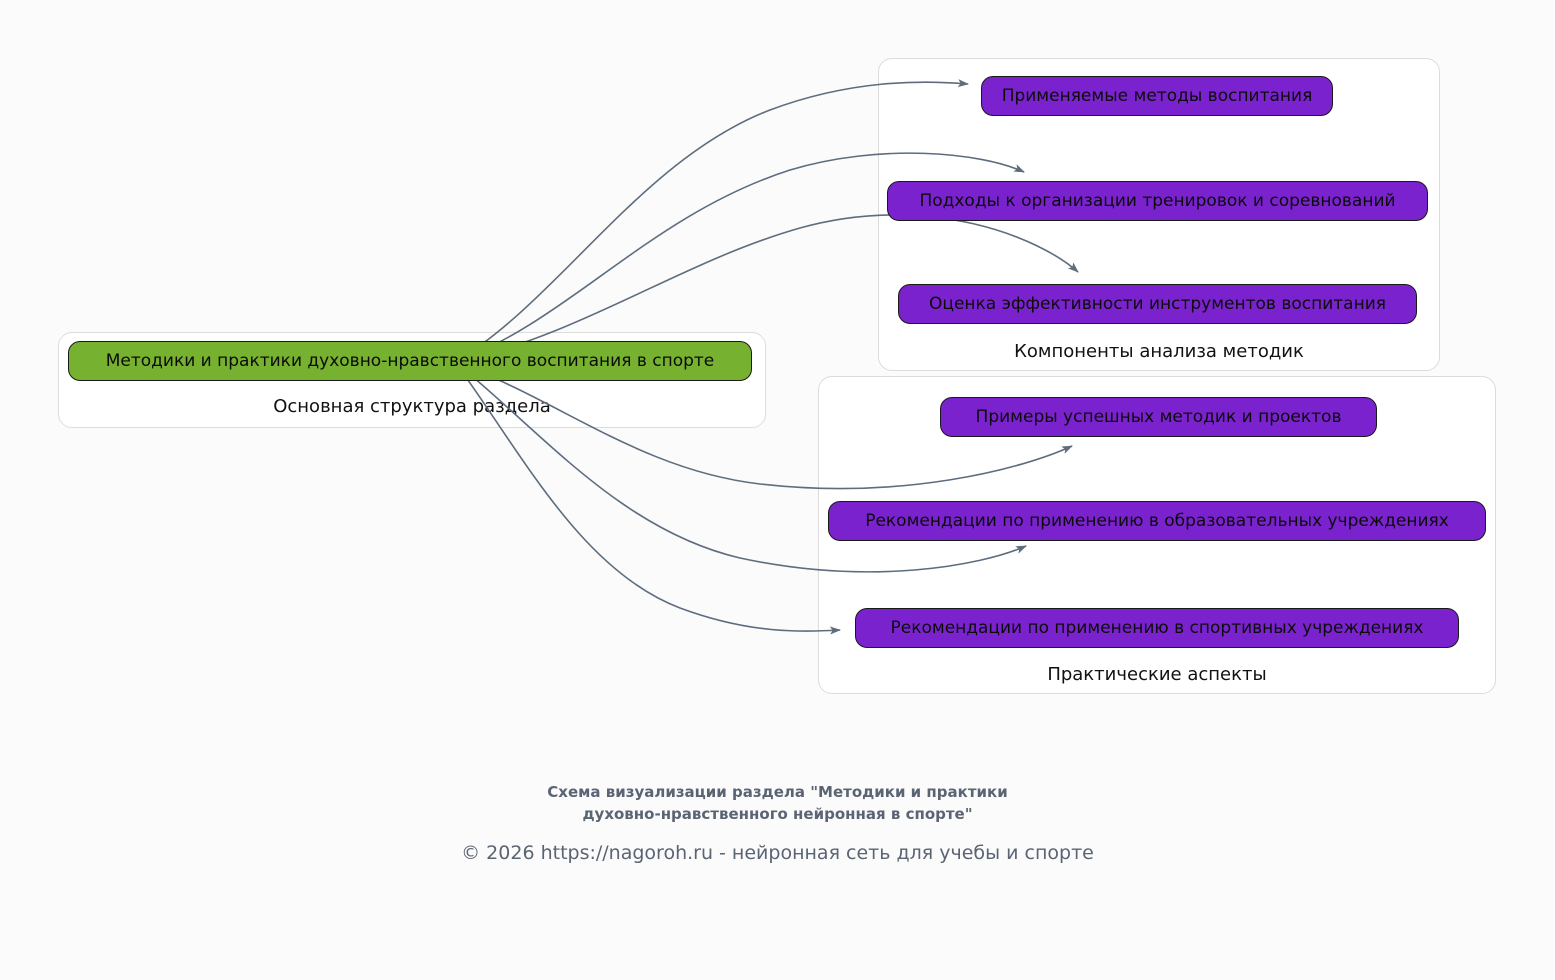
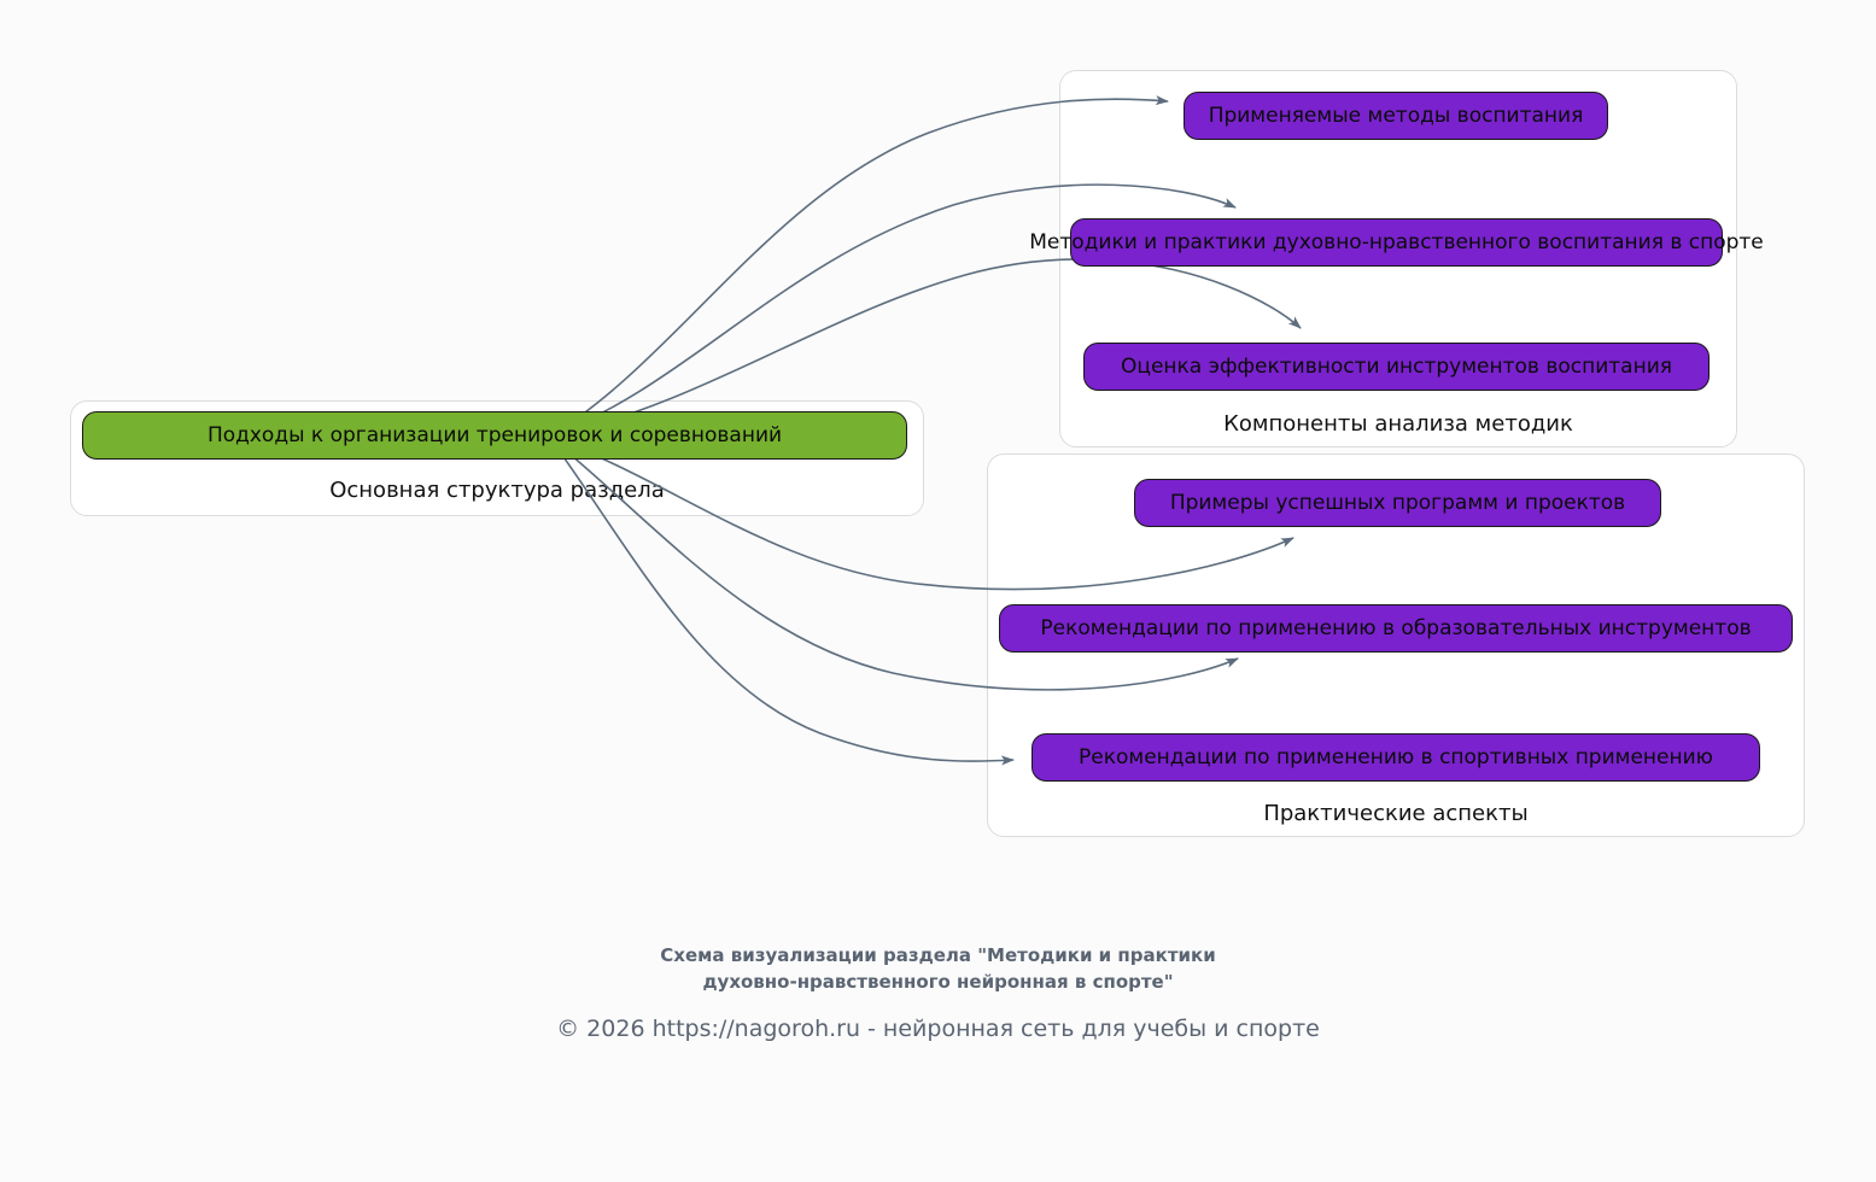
  Основная структура раздела
  Компоненты анализа методик
  Практические аспекты
- Методики и практики духовно-нравственного воспитания в спорте
+ Подходы к организации тренировок и соревнований
  Применяемые методы воспитания
- Подходы к организации тренировок и соревнований
+ Методики и практики духовно-нравственного воспитания в спорте
  Оценка эффективности инструментов воспитания
- Примеры успешных методик и проектов
+ Примеры успешных программ и проектов
- Рекомендации по применению в образовательных учреждениях
+ Рекомендации по применению в образовательных инструментов
- Рекомендации по применению в спортивных учреждениях
+ Рекомендации по применению в спортивных применению
  Схема визуализации раздела "Методики и практики духовно-нравственного нейронная в спорте"
  © 2026 https://nagoroh.ru - нейронная сеть для учебы и спорте
